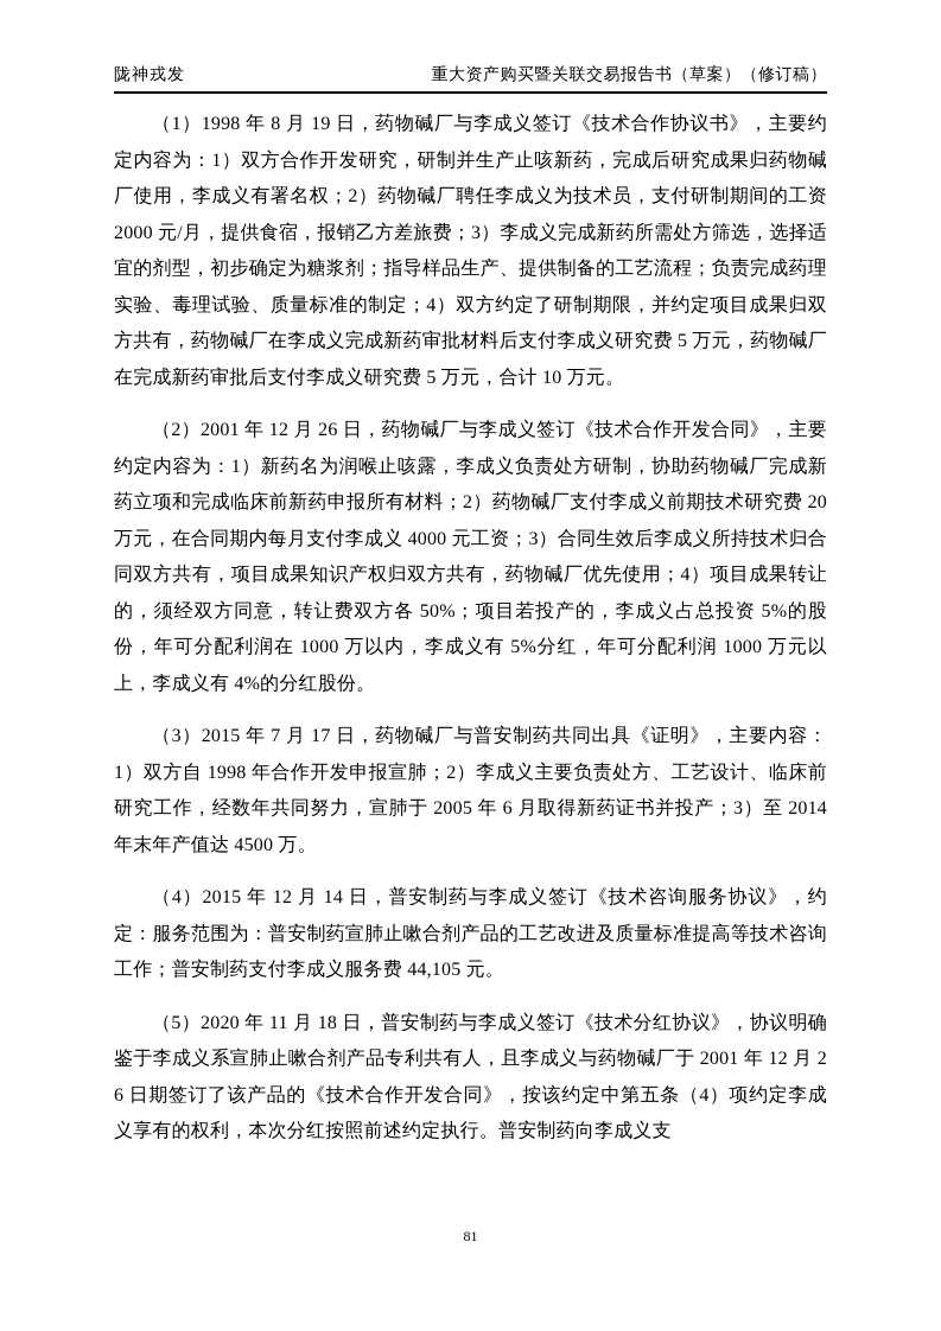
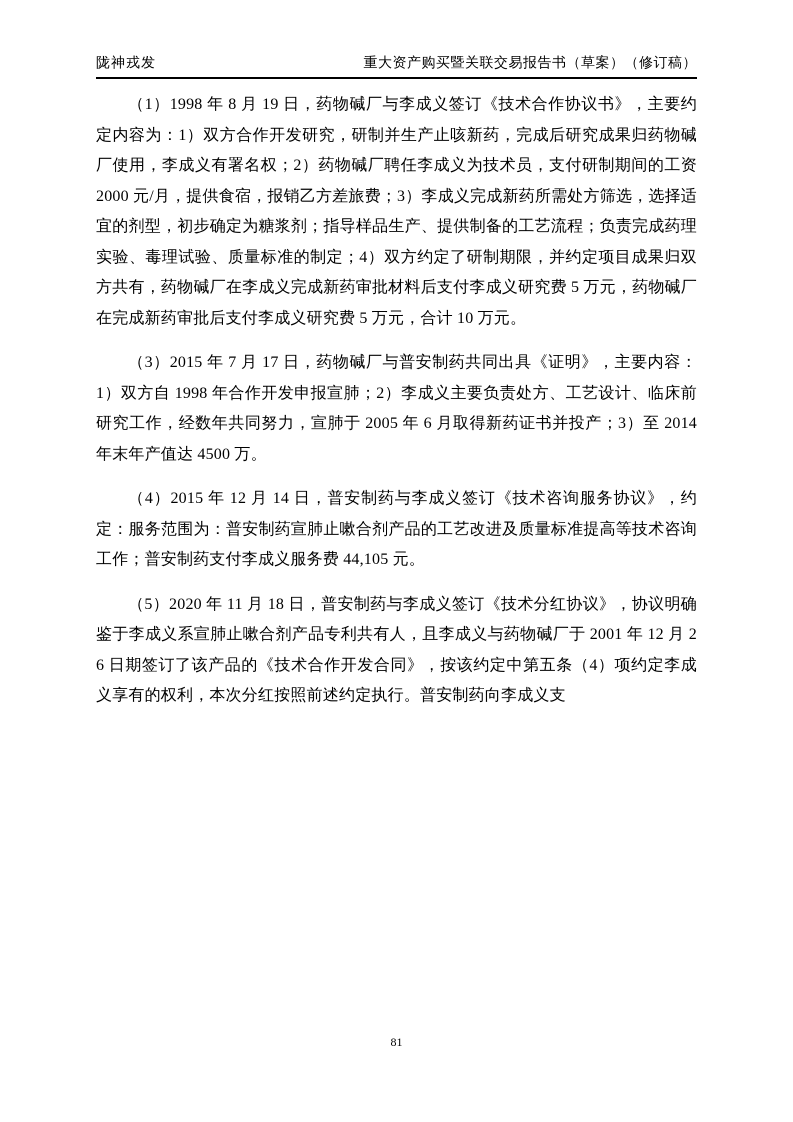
  陇神戎发
  重大资产购买暨关联交易报告书（草案）（修订稿）
  （1）1998 年 8 月 19 日，药物碱厂与李成义签订《技术合作协议书》，主要约定内容为：1）双方合作开发研究，研制并生产止咳新药，完成后研究成果归药物碱厂使用，李成义有署名权；2）药物碱厂聘任李成义为技术员，支付研制期间的工资 2000 元/月，提供食宿，报销乙方差旅费；3）李成义完成新药所需处方筛选，选择适宜的剂型，初步确定为糖浆剂；指导样品生产、提供制备的工艺流程；负责完成药理实验、毒理试验、质量标准的制定；4）双方约定了研制期限，并约定项目成果归双方共有，药物碱厂在李成义完成新药审批材料后支付李成义研究费 5 万元，药物碱厂在完成新药审批后支付李成义研究费 5 万元，合计 10 万元。
- （2）2001 年 12 月 26 日，药物碱厂与李成义签订《技术合作开发合同》，主要约定内容为：1）新药名为润喉止咳露，李成义负责处方研制，协助药物碱厂完成新药立项和完成临床前新药申报所有材料；2）药物碱厂支付李成义前期技术研究费 20 万元，在合同期内每月支付李成义 4000 元工资；3）合同生效后李成义所持技术归合同双方共有，项目成果知识产权归双方共有，药物碱厂优先使用；4）项目成果转让的，须经双方同意，转让费双方各 50%；项目若投产的，李成义占总投资 5%的股份，年可分配利润在 1000 万以内，李成义有 5%分红，年可分配利润 1000 万元以上，李成义有 4%的分红股份。
  （3）2015 年 7 月 17 日，药物碱厂与普安制药共同出具《证明》，主要内容：1）双方自 1998 年合作开发申报宣肺；2）李成义主要负责处方、工艺设计、临床前研究工作，经数年共同努力，宣肺于 2005 年 6 月取得新药证书并投产；3）至 2014 年末年产值达 4500 万。
  （4）2015 年 12 月 14 日，普安制药与李成义签订《技术咨询服务协议》，约定：服务范围为：普安制药宣肺止嗽合剂产品的工艺改进及质量标准提高等技术咨询工作；普安制药支付李成义服务费 44,105 元。
  （5）2020 年 11 月 18 日，普安制药与李成义签订《技术分红协议》，协议明确鉴于李成义系宣肺止嗽合剂产品专利共有人，且李成义与药物碱厂于 2001 年 12 月 26 日期签订了该产品的《技术合作开发合同》，按该约定中第五条（4）项约定李成义享有的权利，本次分红按照前述约定执行。普安制药向李成义支
  81
